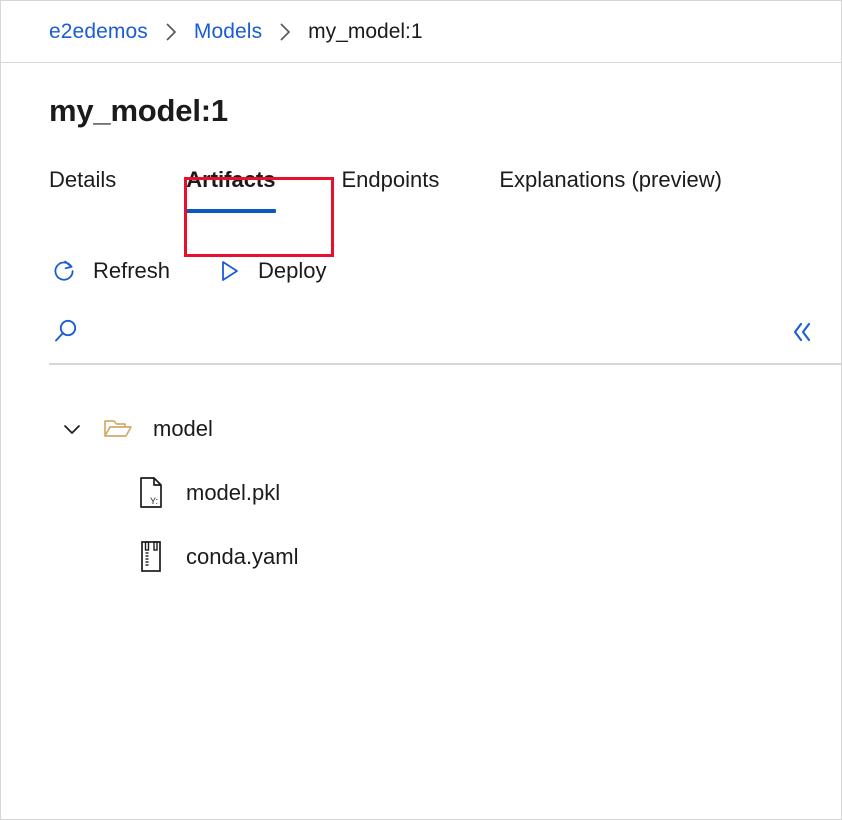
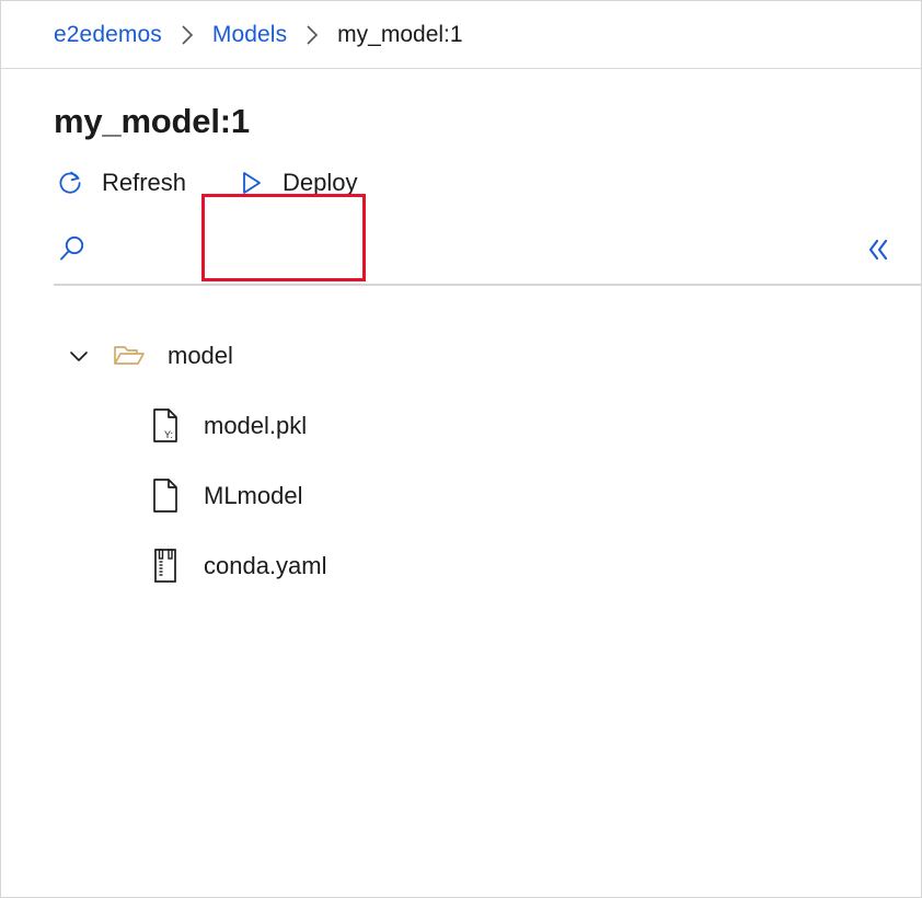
  e2edemos
  Models
  my_model:1
  my_model:1
- Details
- Artifacts
- Endpoints
- Explanations (preview)
  Refresh
  Deploy
  model
  Y:
  model.pkl
+ MLmodel
  conda.yaml
